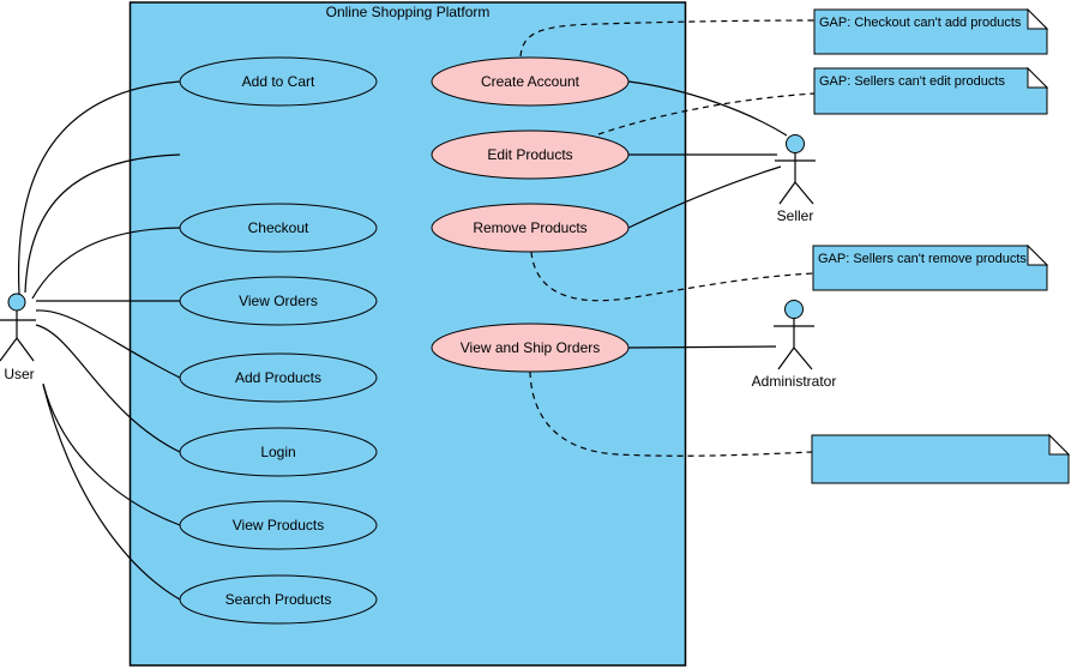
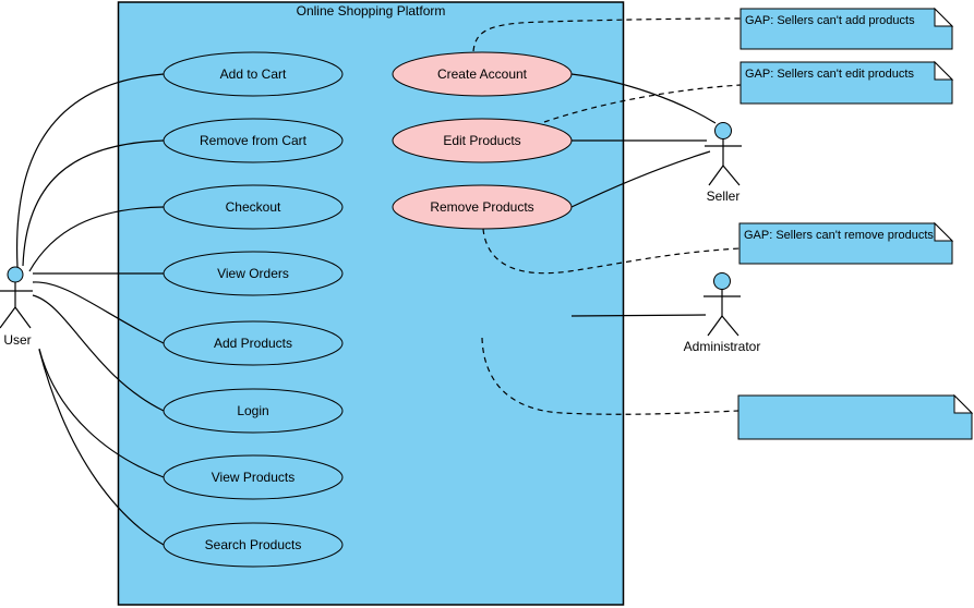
  Online Shopping Platform
  Add to Cart
+ Remove from Cart
  Checkout
  View Orders
  Add Products
  Login
  View Products
  Search Products
  Create Account
  Edit Products
  Remove Products
- View and Ship Orders
  User
  Seller
  Administrator
- GAP: Checkout can't add products
+ GAP: Sellers can't add products
  GAP: Sellers can't edit products
  GAP: Sellers can't remove products
